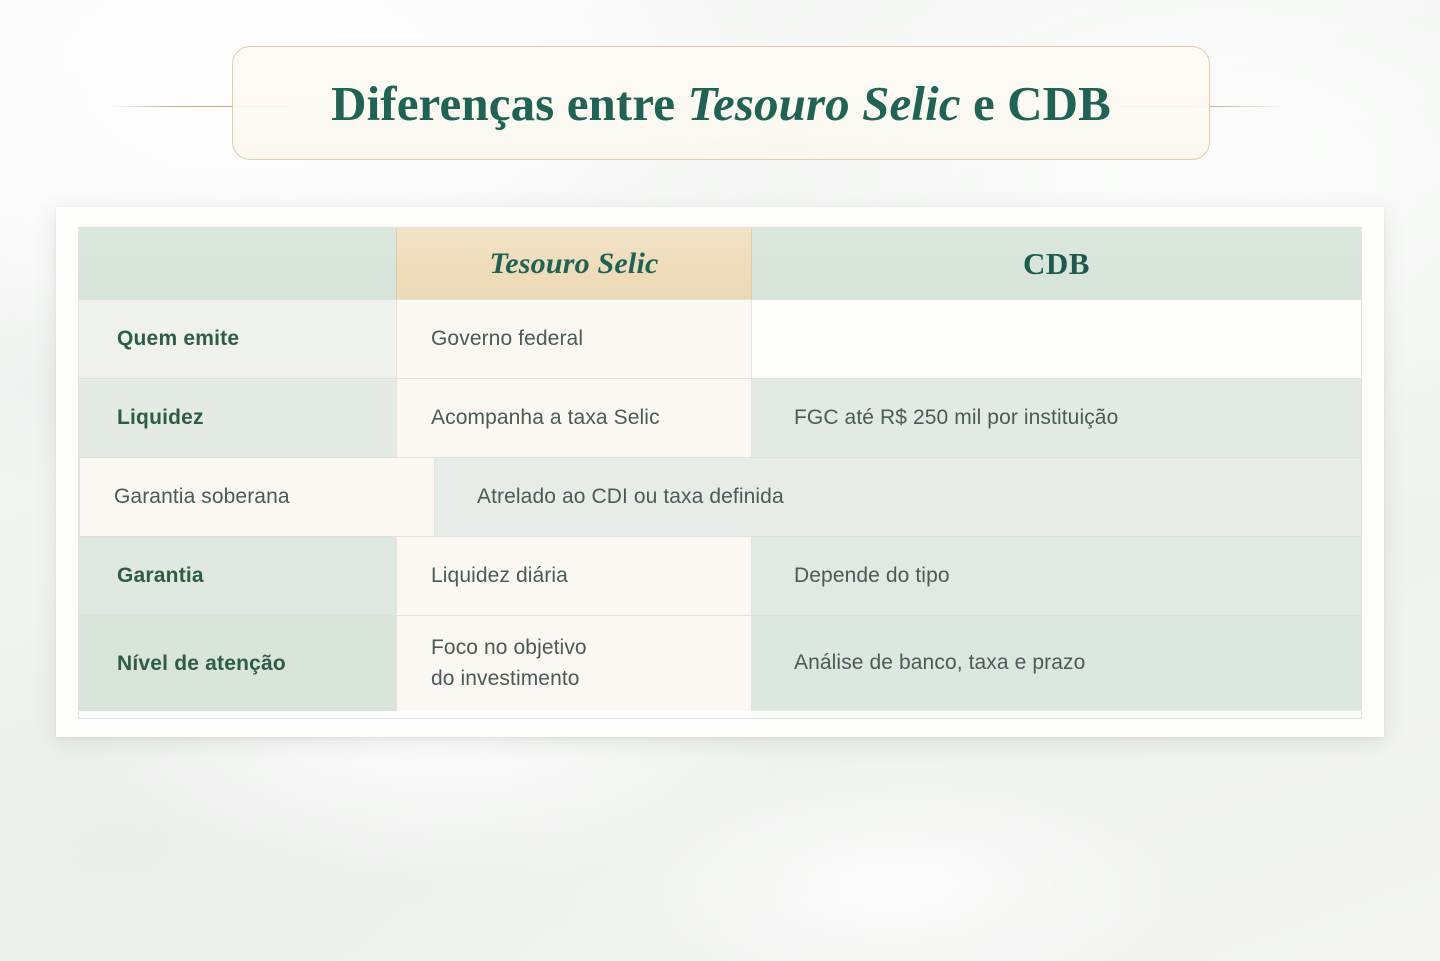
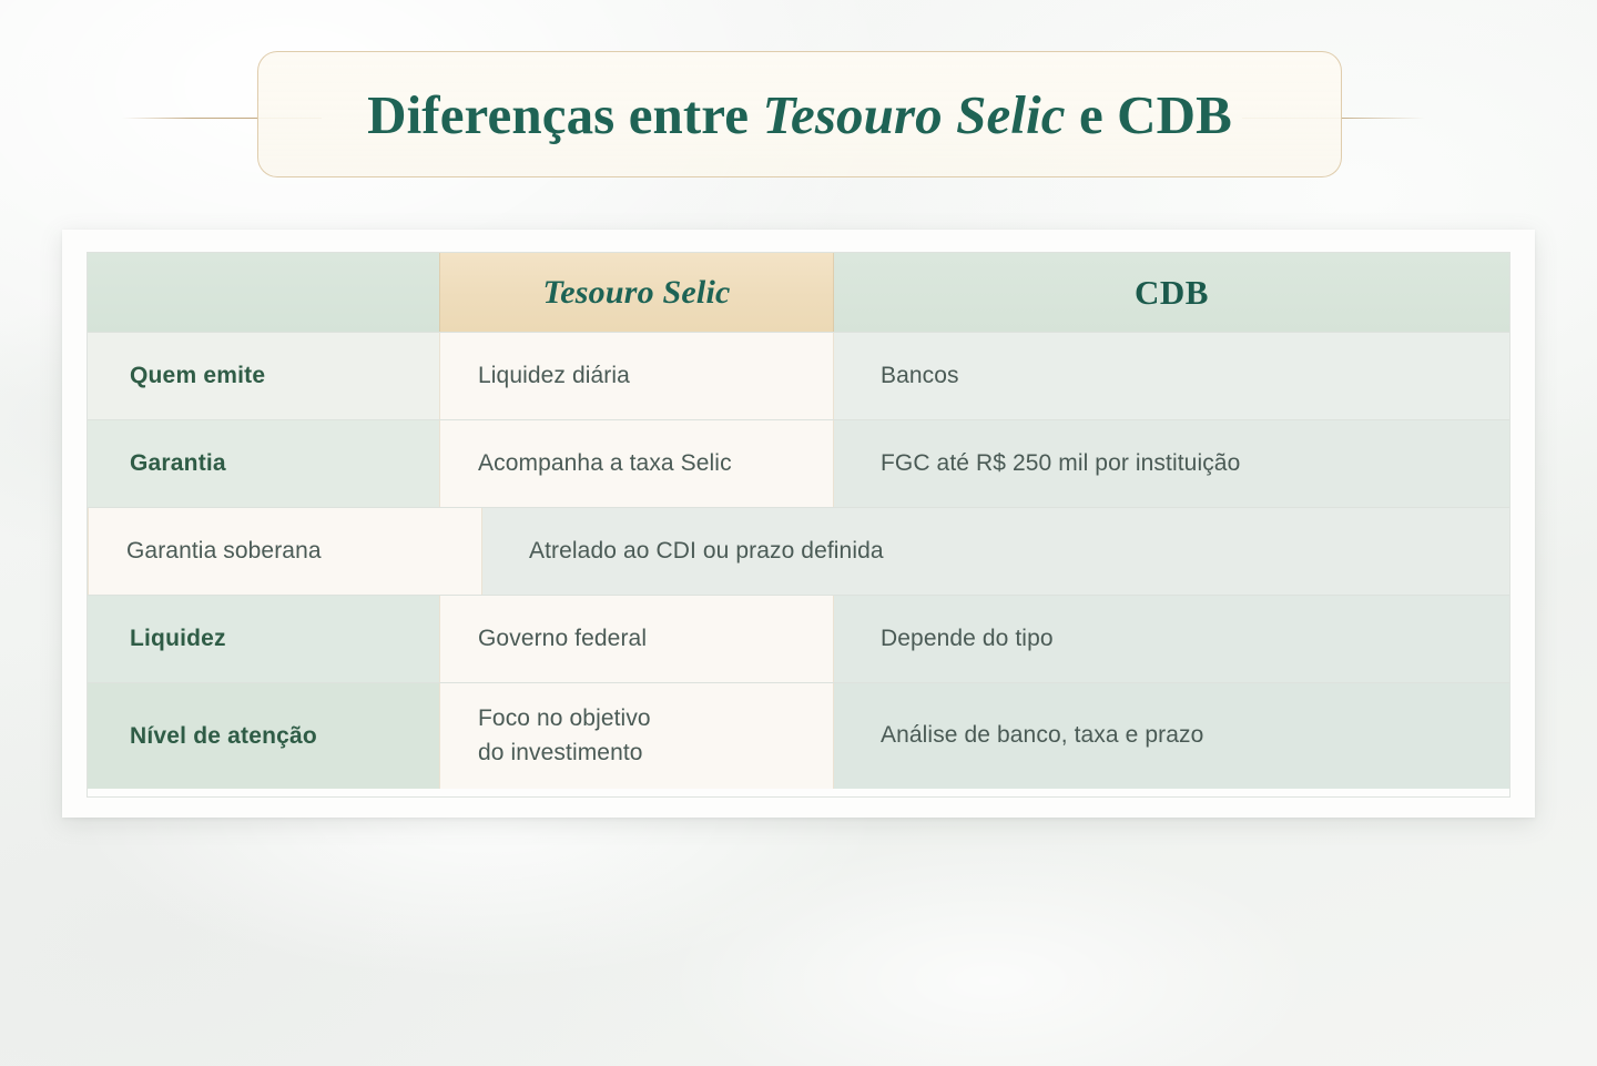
  Diferenças entre Tesouro Selic e CDB
  Tesouro Selic
  CDB
  Quem emite
- Governo federal
+ Liquidez diária
+ Bancos
- Liquidez
+ Garantia
  Acompanha a taxa Selic
  FGC até R$ 250 mil por instituição
  Garantia soberana
- Atrelado ao CDI ou taxa definida
+ Atrelado ao CDI ou prazo definida
- Garantia
+ Liquidez
- Liquidez diária
+ Governo federal
  Depende do tipo
  Nível de atenção
  Foco no objetivo
  do investimento
  Análise de banco, taxa e prazo
